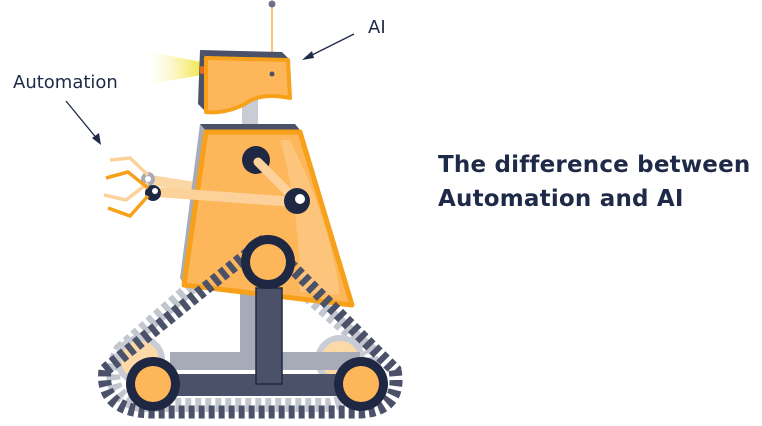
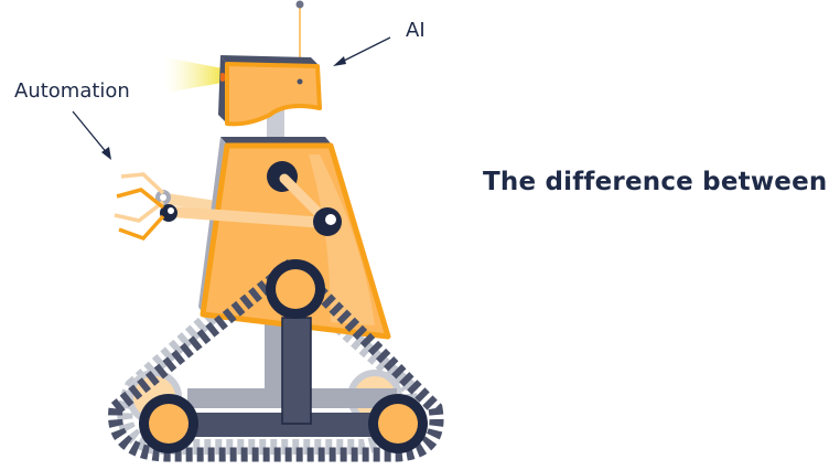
  AI
  Automation
  The difference between
- Automation and AI
